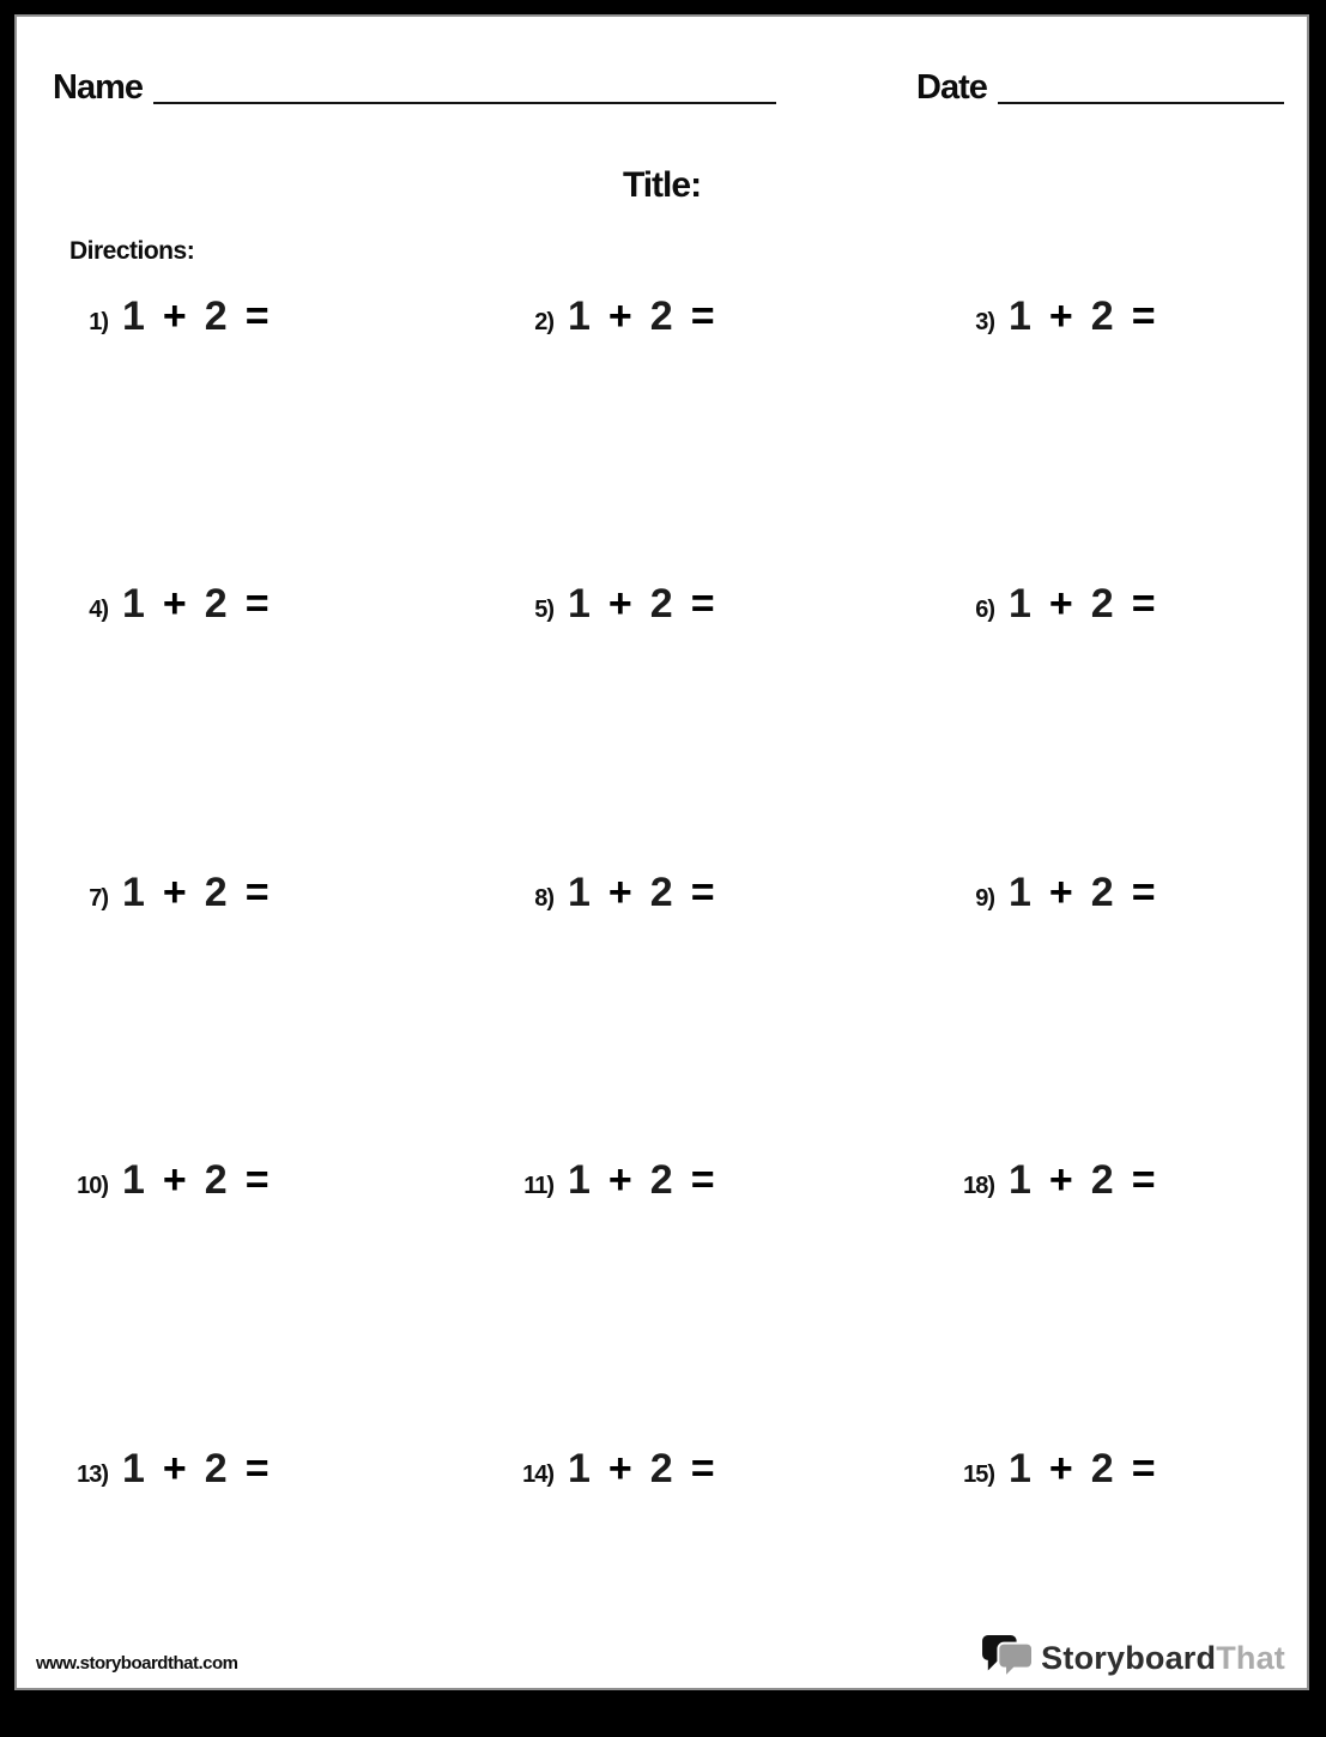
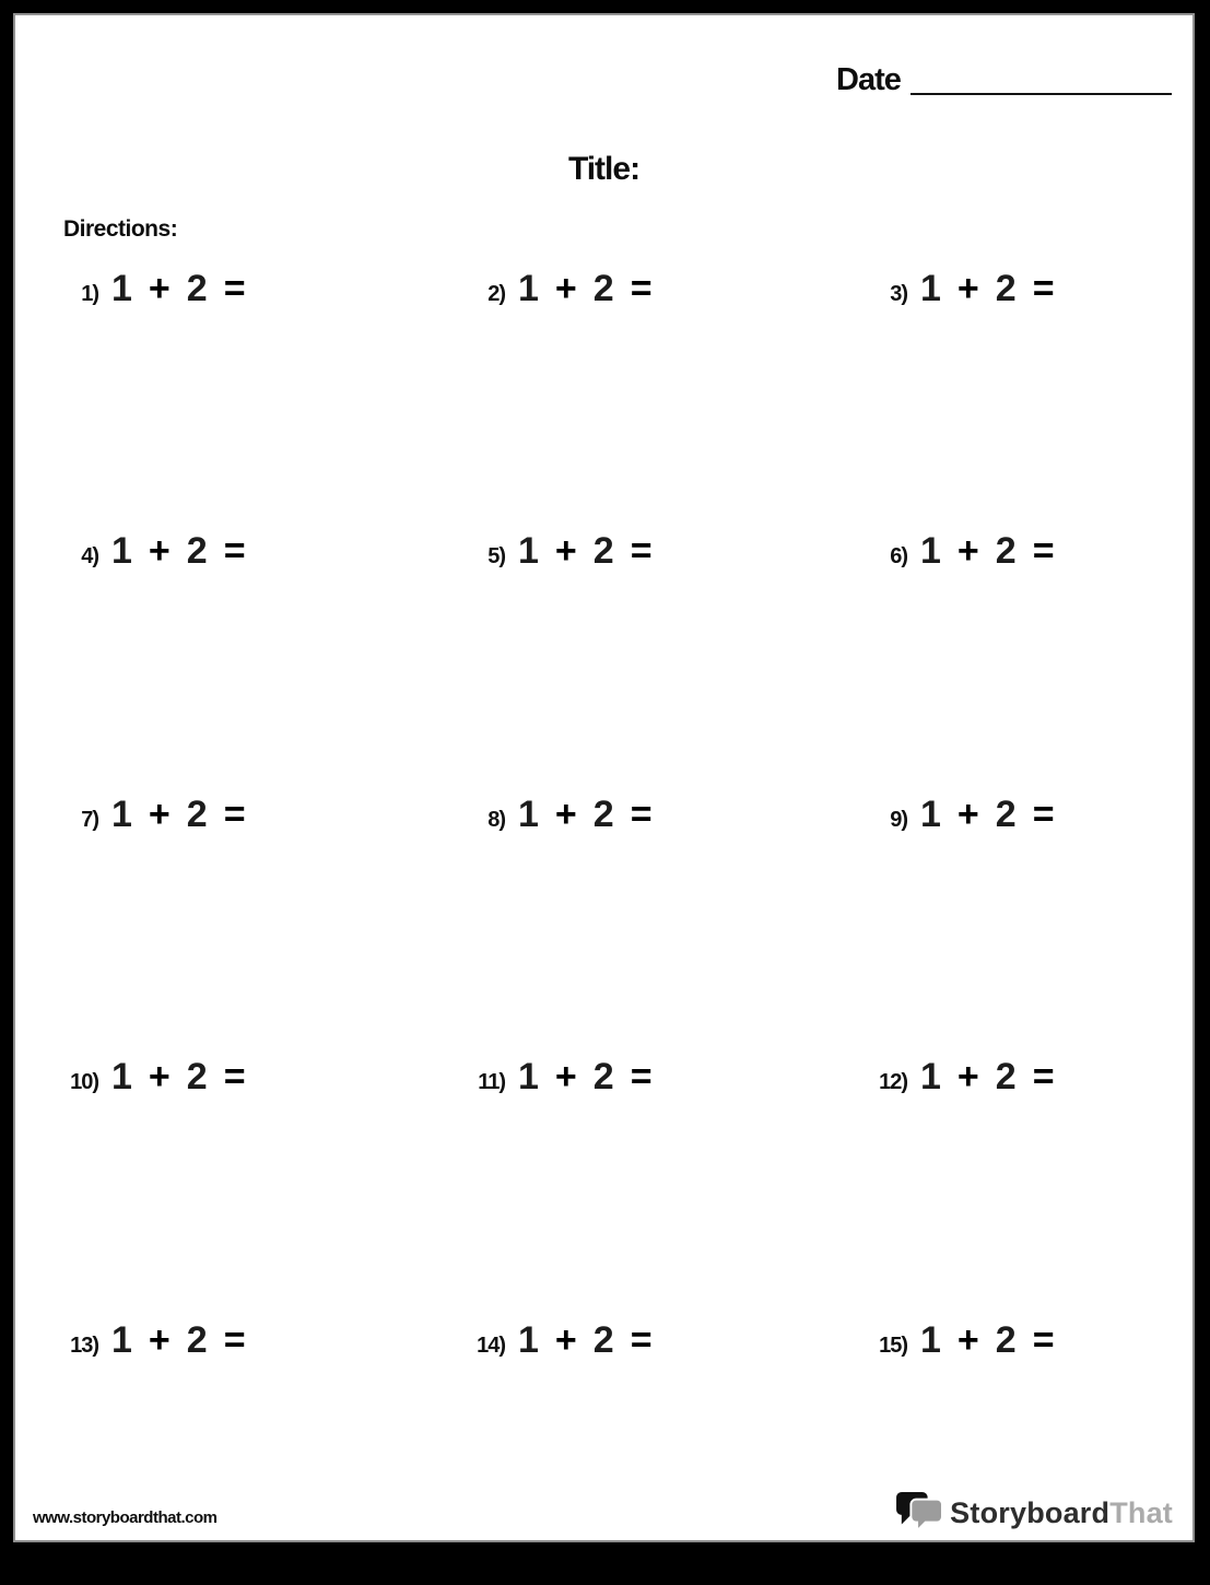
- Name
  Date
  Title:
  Directions:
  1)
  1 + 2 =
  2)
  1 + 2 =
  3)
  1 + 2 =
  4)
  1 + 2 =
  5)
  1 + 2 =
  6)
  1 + 2 =
  7)
  1 + 2 =
  8)
  1 + 2 =
  9)
  1 + 2 =
  10)
  1 + 2 =
  11)
  1 + 2 =
- 18)
+ 12)
  1 + 2 =
  13)
  1 + 2 =
  14)
  1 + 2 =
  15)
  1 + 2 =
  www.storyboardthat.com
  Storyboard
  That
